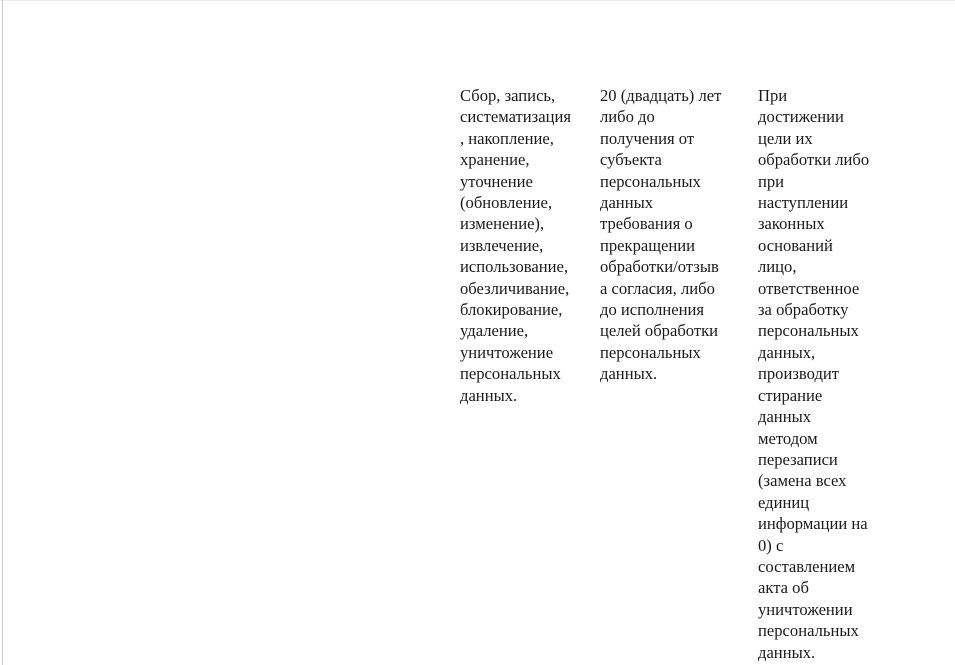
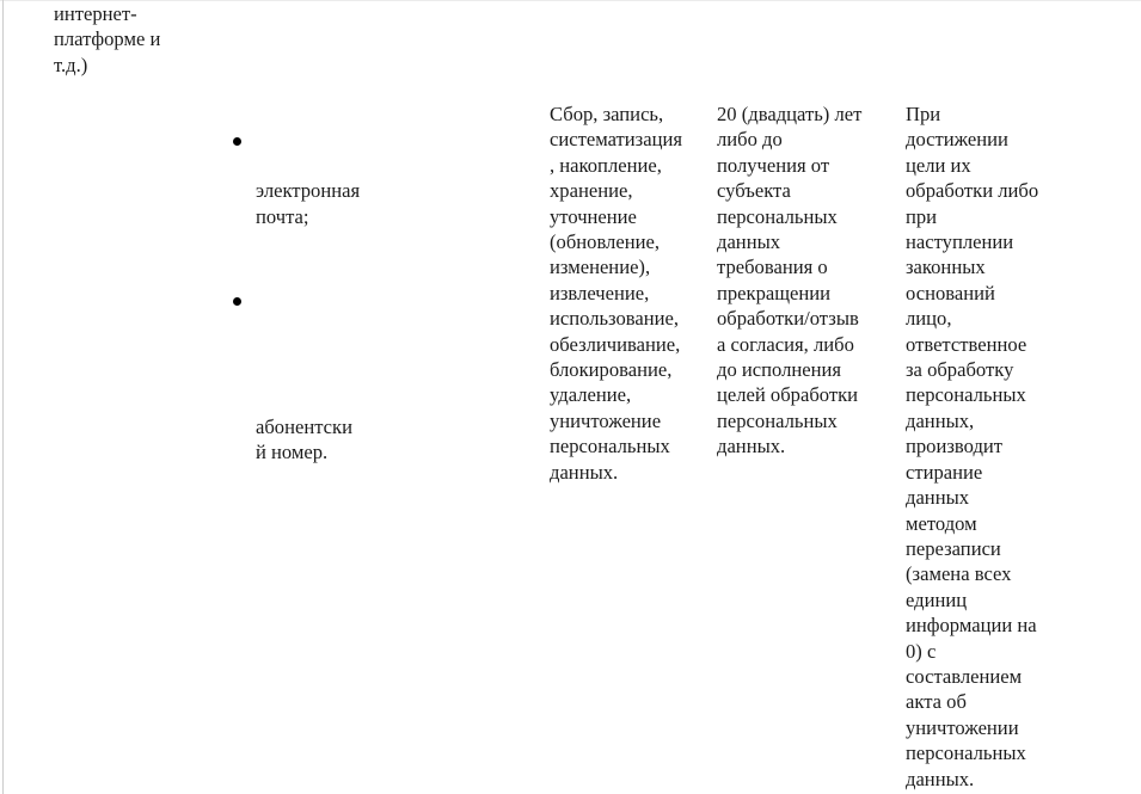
+ интернет-
+ платформе и
+ т.д.)
+ электронная
+ почта;
+ абонентски
+ й номер.
  Сбор, запись,
  систематизация
  , накопление,
  хранение,
  уточнение
  (обновление,
  изменение),
  извлечение,
  использование,
  обезличивание,
  блокирование,
  удаление,
  уничтожение
  персональных
  данных.
  20 (двадцать) лет
  либо до
  получения от
  субъекта
  персональных
  данных
  требования о
  прекращении
  обработки/отзыв
  а согласия, либо
  до исполнения
  целей обработки
  персональных
  данных.
  При
  достижении
  цели их
  обработки либо
  при
  наступлении
  законных
  оснований
  лицо,
  ответственное
  за обработку
  персональных
  данных,
  производит
  стирание
  данных
  методом
  перезаписи
  (замена всех
  единиц
  информации на
  0) с
  составлением
  акта об
  уничтожении
  персональных
  данных.
